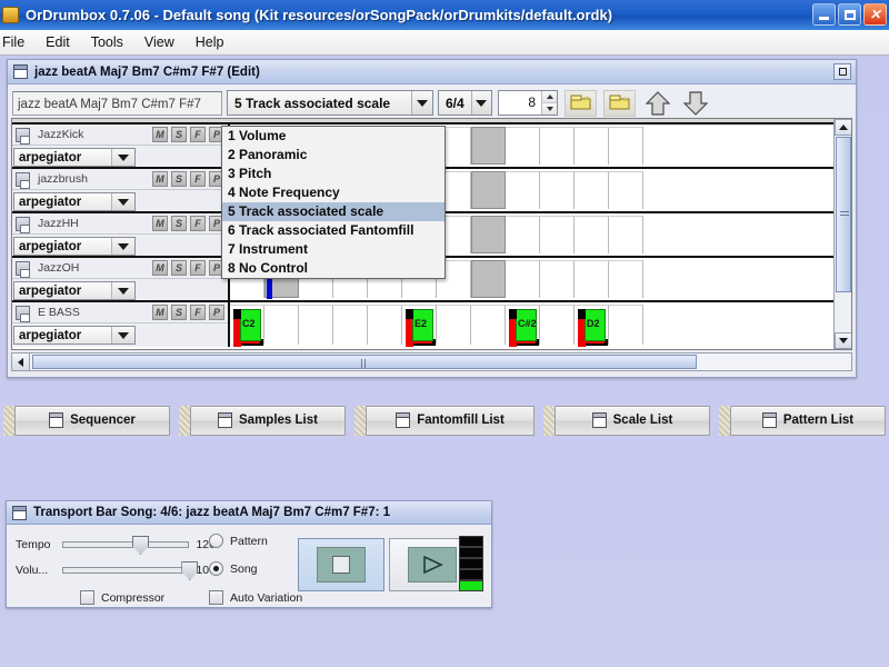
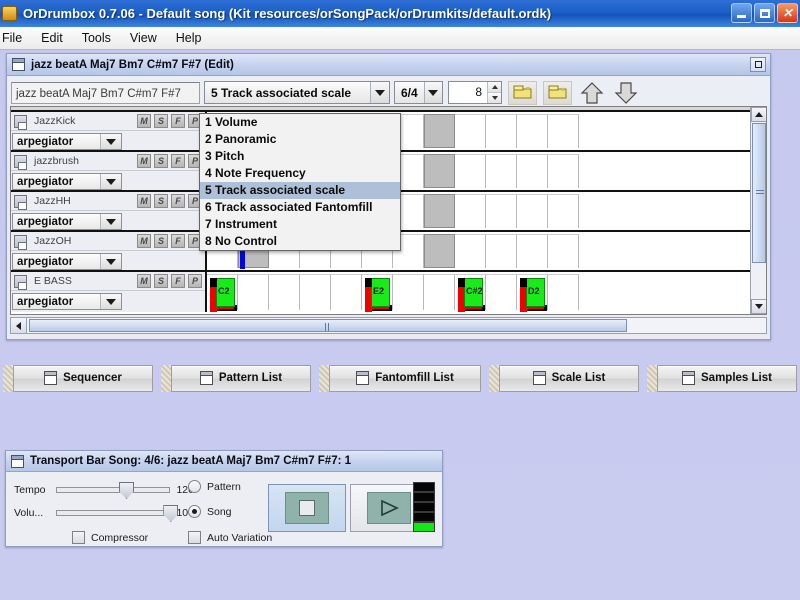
  OrDrumbox 0.7.06 - Default song (Kit resources/orSongPack/orDrumkits/default.ordk)
  ✕
  File
  Edit
  Tools
  View
  Help
  jazz beatA Maj7 Bm7 C#m7 F#7 (Edit)
  jazz beatA Maj7 Bm7 C#m7 F#7
  5 Track associated scale
  6/4
  8
  JazzKick
  M
  S
  F
  P
  arpegiator
  jazzbrush
  M
  S
  F
  P
  arpegiator
  JazzHH
  M
  S
  F
  P
  arpegiator
  JazzOH
  M
  S
  F
  P
  arpegiator
  E BASS
  M
  S
  F
  P
  arpegiator
  C2
  E2
  C#2
  D2
  1 Volume
  2 Panoramic
  3 Pitch
  4 Note Frequency
  5 Track associated scale
  6 Track associated Fantomfill
  7 Instrument
  8 No Control
  Sequencer
- Samples List
+ Pattern List
  Fantomfill List
  Scale List
- Pattern List
+ Samples List
  Transport Bar Song: 4/6: jazz beatA Maj7 Bm7 C#m7 F#7: 1
  Tempo
  Volu...
  Compressor
  Pattern
  Song
  Auto Variation
